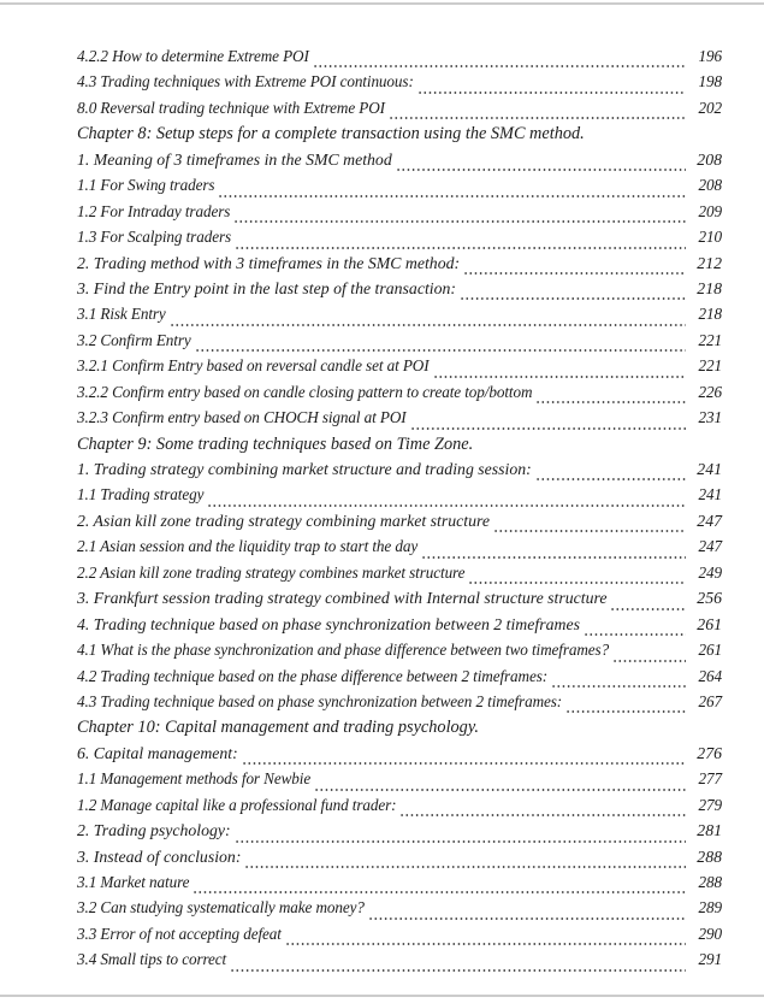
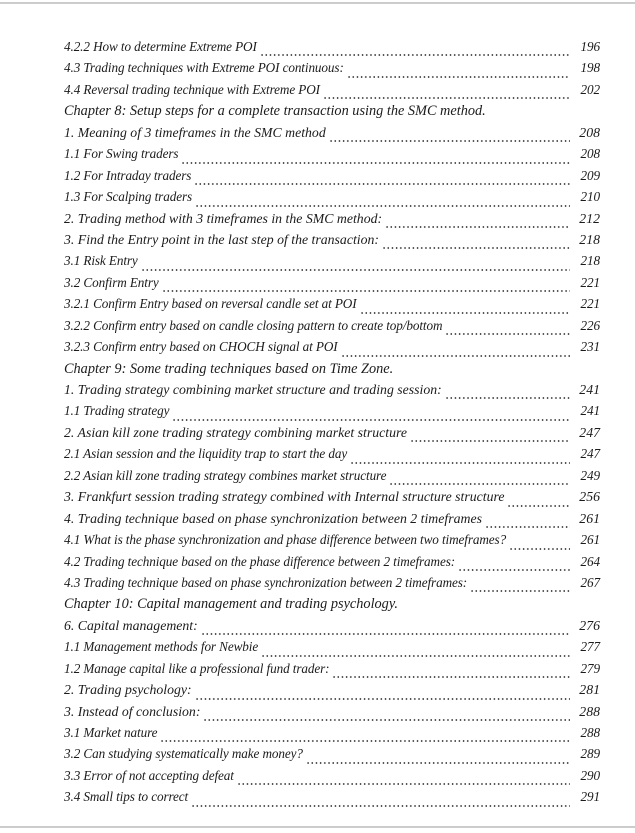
  4.2.2 How to determine Extreme POI
  196
  4.3 Trading techniques with Extreme POI continuous:
  198
- 8.0 Reversal trading technique with Extreme POI
+ 4.4 Reversal trading technique with Extreme POI
  202
  Chapter 8: Setup steps for a complete transaction using the SMC method.
  1. Meaning of 3 timeframes in the SMC method
  208
  1.1 For Swing traders
  208
  1.2 For Intraday traders
  209
  1.3 For Scalping traders
  210
  2. Trading method with 3 timeframes in the SMC method:
  212
  3. Find the Entry point in the last step of the transaction:
  218
  3.1 Risk Entry
  218
  3.2 Confirm Entry
  221
  3.2.1 Confirm Entry based on reversal candle set at POI
  221
  3.2.2 Confirm entry based on candle closing pattern to create top/bottom
  226
  3.2.3 Confirm entry based on CHOCH signal at POI
  231
  Chapter 9: Some trading techniques based on Time Zone.
  1. Trading strategy combining market structure and trading session:
  241
  1.1 Trading strategy
  241
  2. Asian kill zone trading strategy combining market structure
  247
  2.1 Asian session and the liquidity trap to start the day
  247
  2.2 Asian kill zone trading strategy combines market structure
  249
  3. Frankfurt session trading strategy combined with Internal structure structure
  256
  4. Trading technique based on phase synchronization between 2 timeframes
  261
  4.1 What is the phase synchronization and phase difference between two timeframes?
  261
  4.2 Trading technique based on the phase difference between 2 timeframes:
  264
  4.3 Trading technique based on phase synchronization between 2 timeframes:
  267
  Chapter 10: Capital management and trading psychology.
  6. Capital management:
  276
  1.1 Management methods for Newbie
  277
  1.2 Manage capital like a professional fund trader:
  279
  2. Trading psychology:
  281
  3. Instead of conclusion:
  288
  3.1 Market nature
  288
  3.2 Can studying systematically make money?
  289
  3.3 Error of not accepting defeat
  290
  3.4 Small tips to correct
  291
